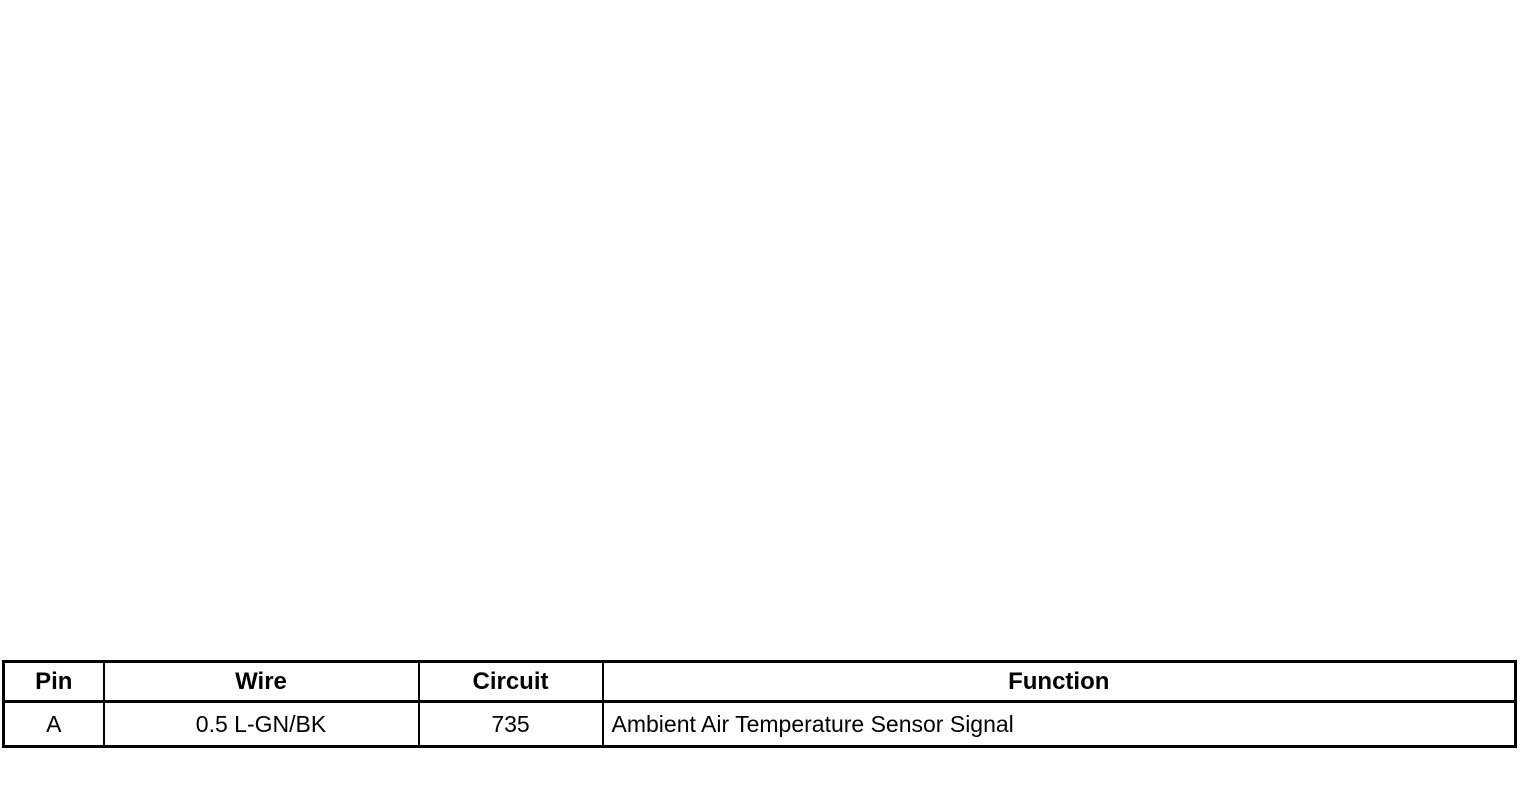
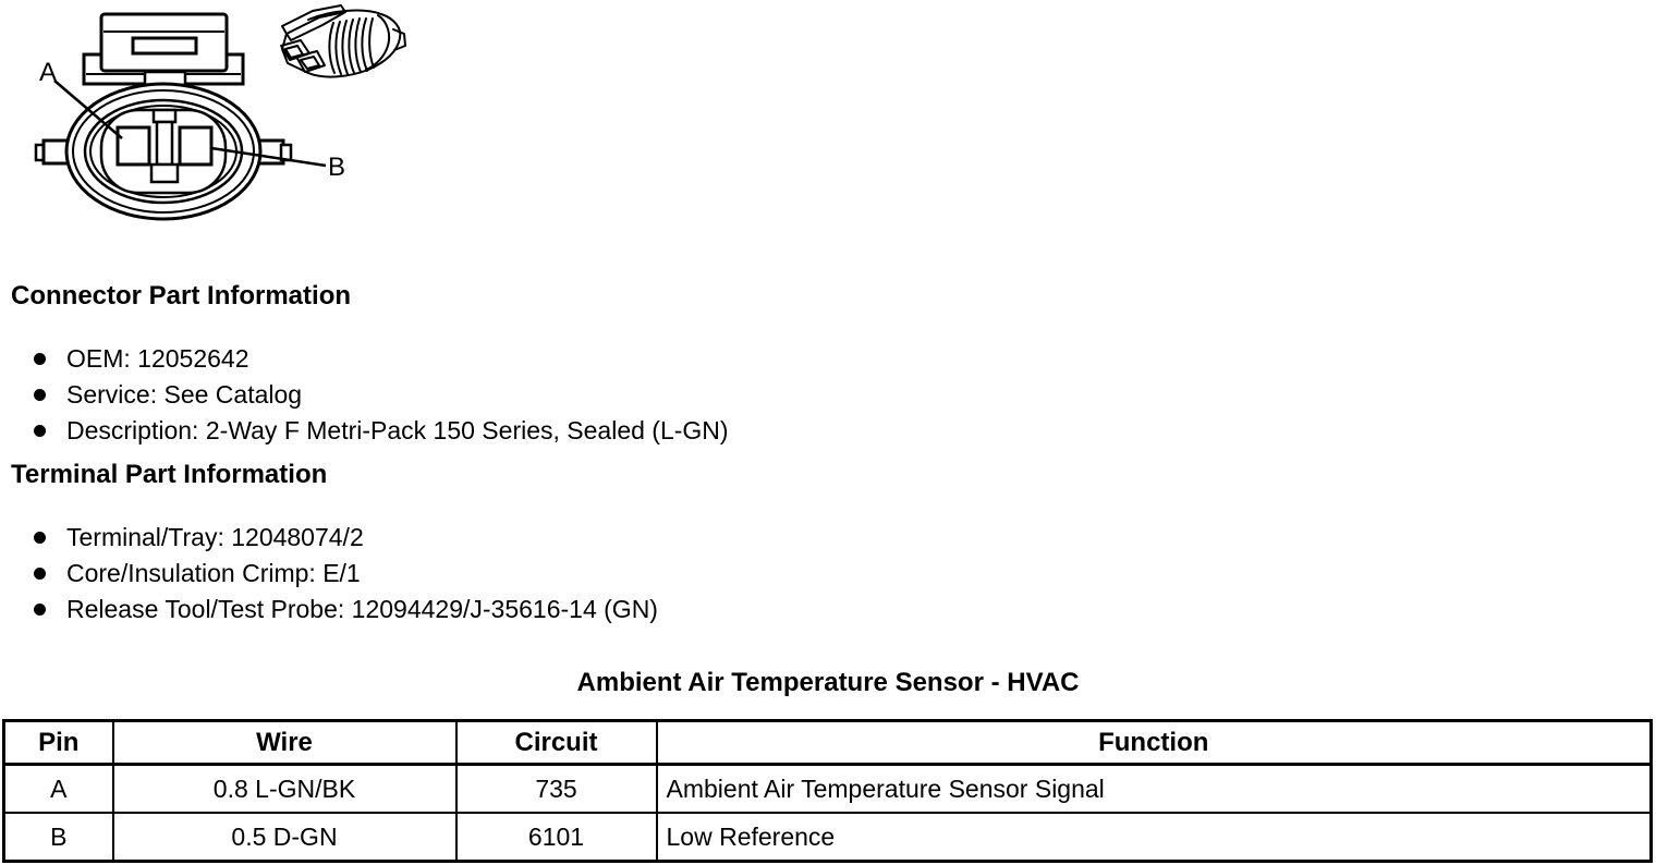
+ A
+ B
+ Connector Part Information
+ OEM: 12052642
+ Service: See Catalog
+ Description: 2-Way F Metri-Pack 150 Series, Sealed (L-GN)
+ Terminal Part Information
+ Terminal/Tray: 12048074/2
+ Core/Insulation Crimp: E/1
+ Release Tool/Test Probe: 12094429/J-35616-14 (GN)
+ Ambient Air Temperature Sensor - HVAC
  Pin	Wire	Circuit	Function
- A	0.5 L-GN/BK	735	Ambient Air Temperature Sensor Signal
+ A	0.8 L-GN/BK	735	Ambient Air Temperature Sensor Signal
+ B	0.5 D-GN	6101	Low Reference
